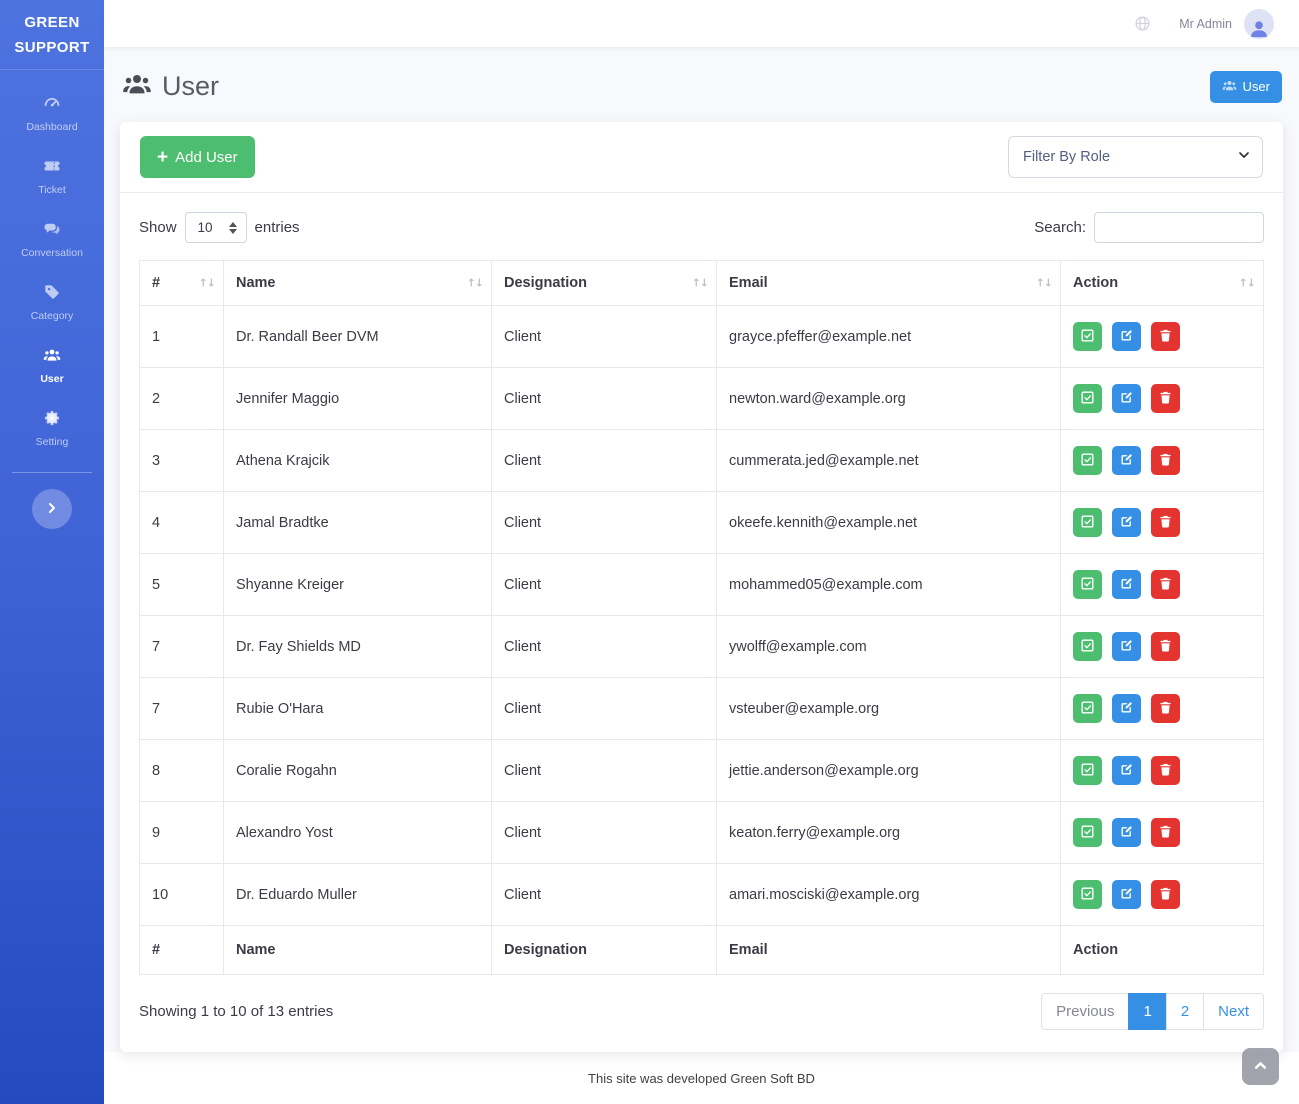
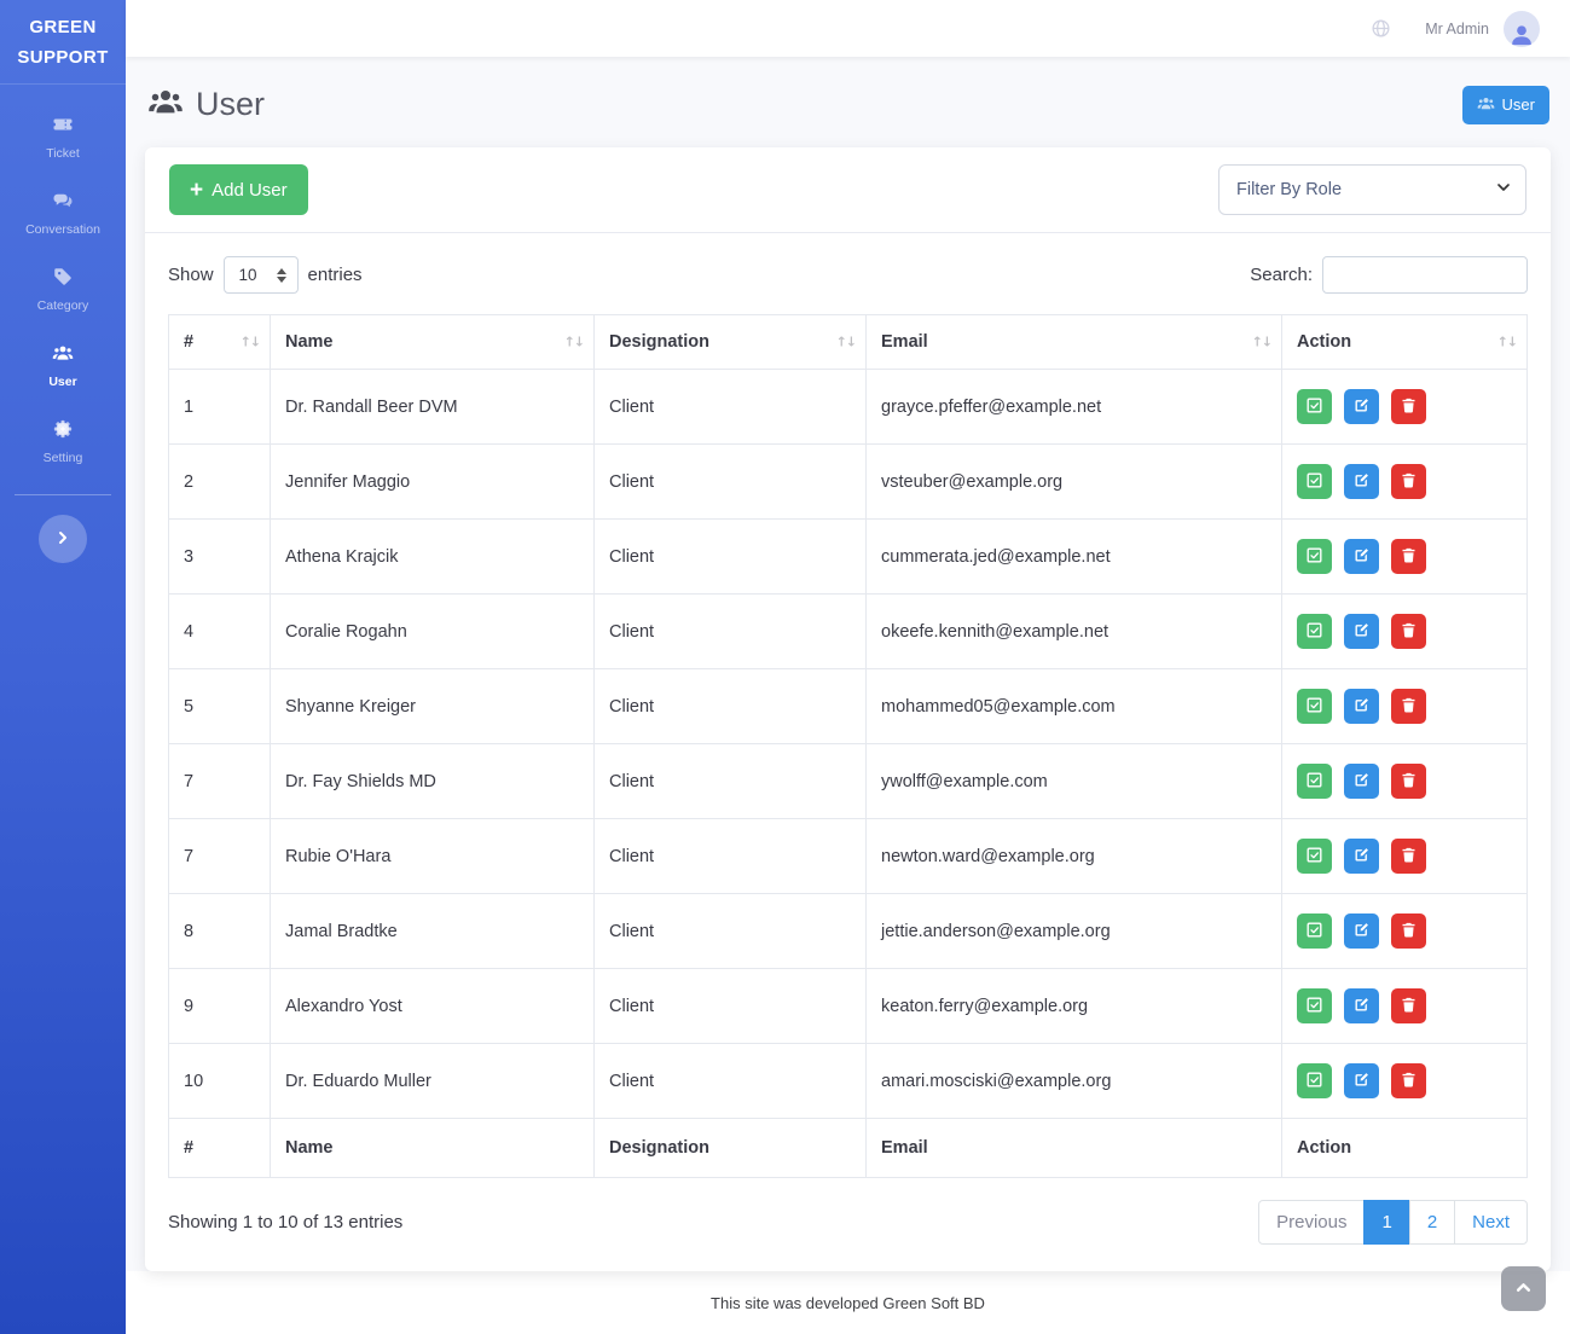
  GREEN
  SUPPORT
- Dashboard
  Ticket
  Conversation
  Category
  User
  Setting
  Mr Admin
  User
  User
  +
  Add User
  Filter By Role
  Show
  10
  entries
  Search:
  # ↑↓	Name ↑↓	Designation ↑↓	Email ↑↓	Action ↑↓
  1	Dr. Randall Beer DVM	Client	grayce.pfeffer@example.net
- 2	Jennifer Maggio	Client	newton.ward@example.org
+ 2	Jennifer Maggio	Client	vsteuber@example.org
  3	Athena Krajcik	Client	cummerata.jed@example.net
- 4	Jamal Bradtke	Client	okeefe.kennith@example.net
+ 4	Coralie Rogahn	Client	okeefe.kennith@example.net
  5	Shyanne Kreiger	Client	mohammed05@example.com
  7	Dr. Fay Shields MD	Client	ywolff@example.com
- 7	Rubie O'Hara	Client	vsteuber@example.org
+ 7	Rubie O'Hara	Client	newton.ward@example.org
- 8	Coralie Rogahn	Client	jettie.anderson@example.org
+ 8	Jamal Bradtke	Client	jettie.anderson@example.org
  9	Alexandro Yost	Client	keaton.ferry@example.org
  10	Dr. Eduardo Muller	Client	amari.mosciski@example.org
  #	Name	Designation	Email	Action
  Showing 1 to 10 of 13 entries
  Previous
  1
  2
  Next
  This site was developed Green Soft BD
